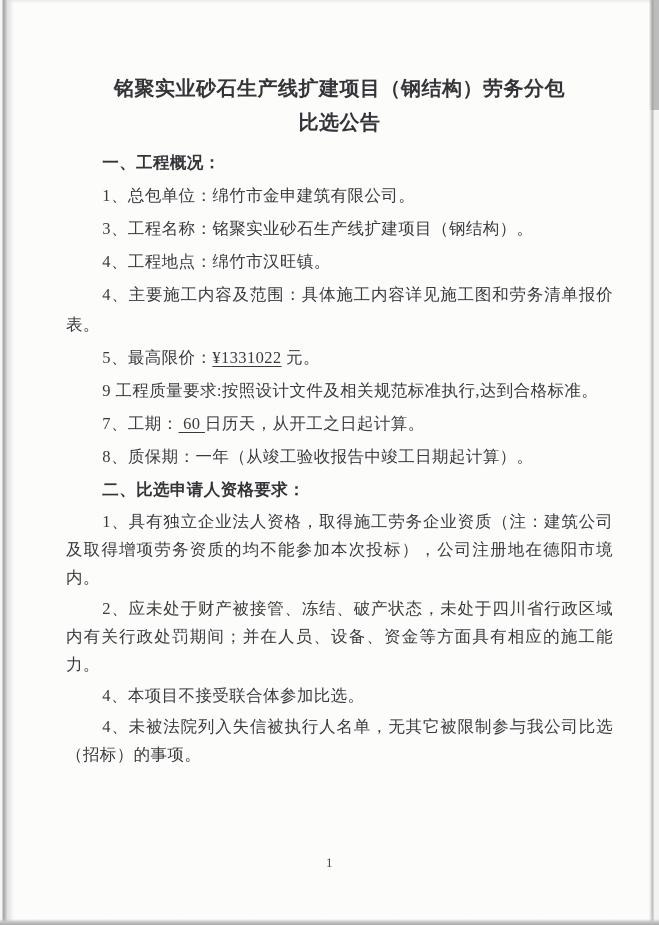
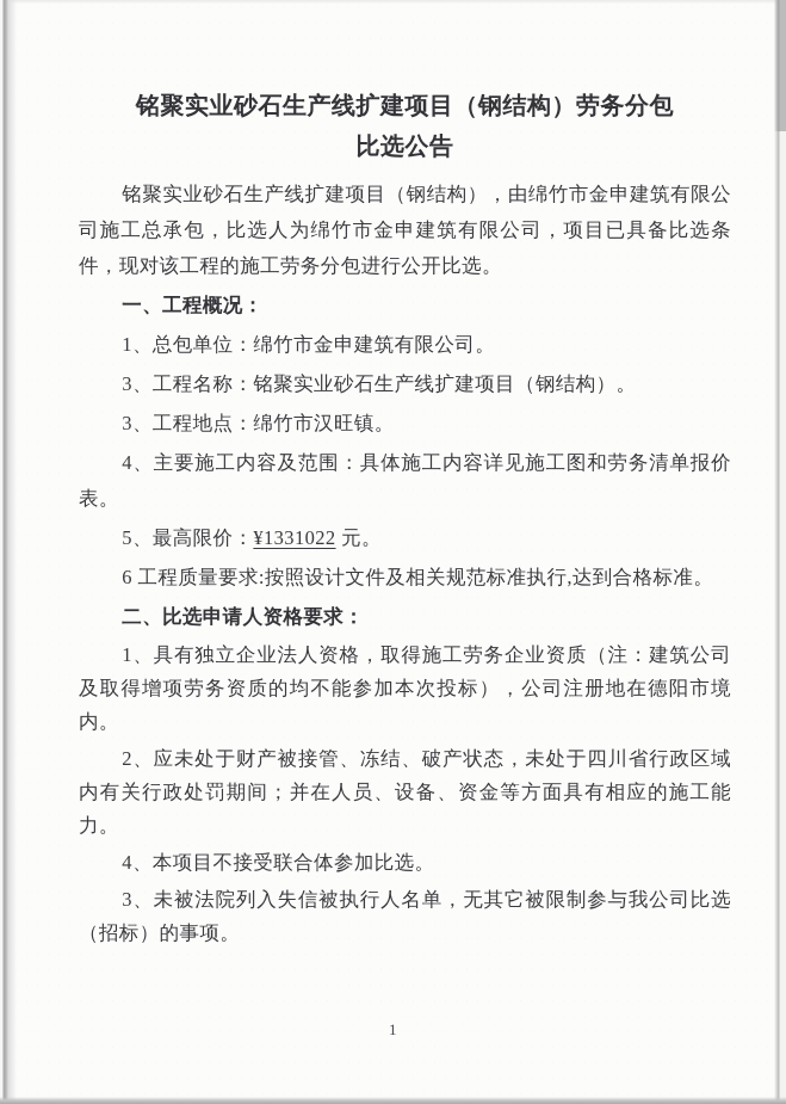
  铭聚实业砂石生产线扩建项目（钢结构）劳务分包
  比选公告
+ 铭聚实业砂石生产线扩建项目（钢结构），由绵竹市金申建筑有限公司施工总承包，比选人为绵竹市金申建筑有限公司，项目已具备比选条件，现对该工程的施工劳务分包进行公开比选。
  一、工程概况：
  1、总包单位：绵竹市金申建筑有限公司。
  3、工程名称：铭聚实业砂石生产线扩建项目（钢结构）。
- 4、工程地点：绵竹市汉旺镇。
+ 3、工程地点：绵竹市汉旺镇。
  4、主要施工内容及范围：具体施工内容详见施工图和劳务清单报价表。
  5、最高限价：¥1331022 元。
- 9 工程质量要求:按照设计文件及相关规范标准执行,达到合格标准。
+ 6 工程质量要求:按照设计文件及相关规范标准执行,达到合格标准。
- 7、工期： 60 日历天，从开工之日起计算。
- 8、质保期：一年（从竣工验收报告中竣工日期起计算）。
  二、比选申请人资格要求：
  1、具有独立企业法人资格，取得施工劳务企业资质（注：建筑公司及取得增项劳务资质的均不能参加本次投标），公司注册地在德阳市境内。
  2、应未处于财产被接管、冻结、破产状态，未处于四川省行政区域内有关行政处罚期间；并在人员、设备、资金等方面具有相应的施工能力。
  4、本项目不接受联合体参加比选。
- 4、未被法院列入失信被执行人名单，无其它被限制参与我公司比选（招标）的事项。
+ 3、未被法院列入失信被执行人名单，无其它被限制参与我公司比选（招标）的事项。
  1
